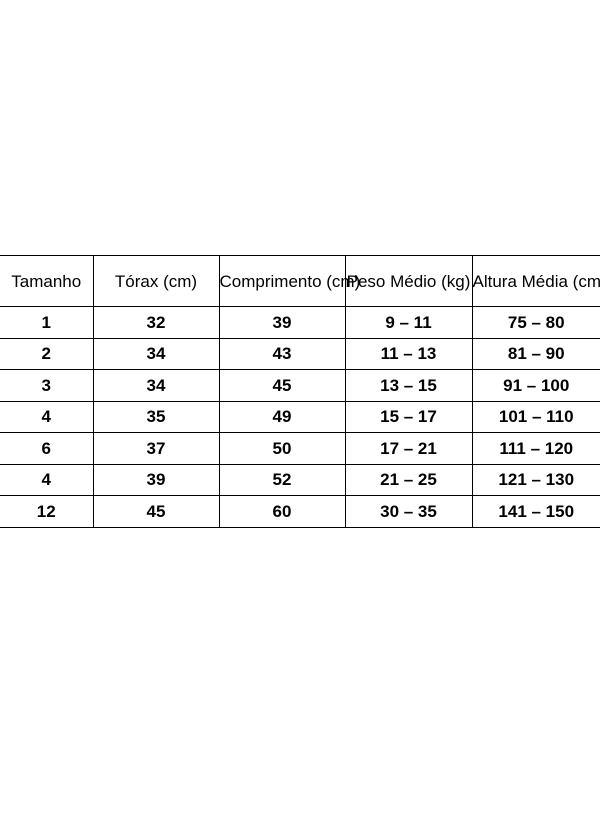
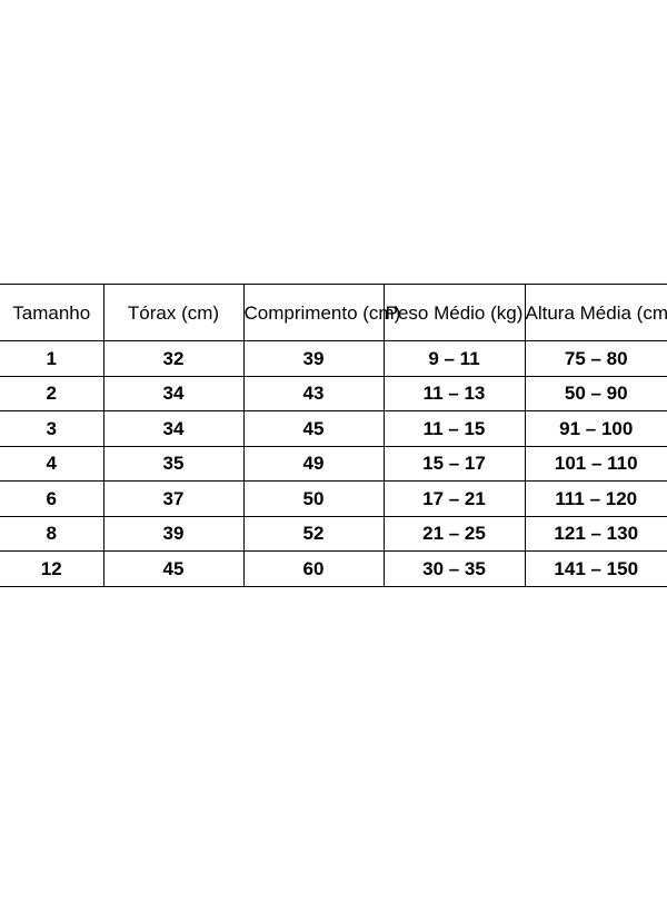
  Tamanho	Tórax (cm)	Comprimento (c	Peso Médio (kg)	Altura Média (cm
  1	32	39	9 – 11	75 – 80
- 2	34	43	11 – 13	81 – 90
+ 2	34	43	11 – 13	50 – 90
- 3	34	45	13 – 15	91 – 100
+ 3	34	45	11 – 15	91 – 100
  4	35	49	15 – 17	101 – 110
  6	37	50	17 – 21	111 – 120
- 4	39	52	21 – 25	121 – 130
+ 8	39	52	21 – 25	121 – 130
  12	45	60	30 – 35	141 – 150
